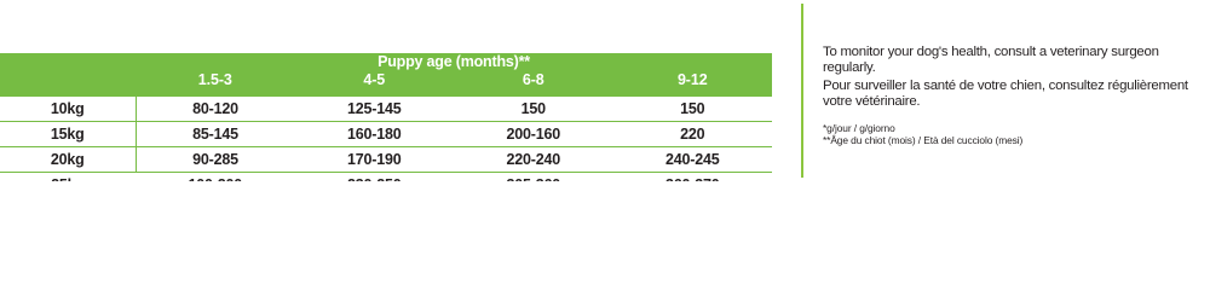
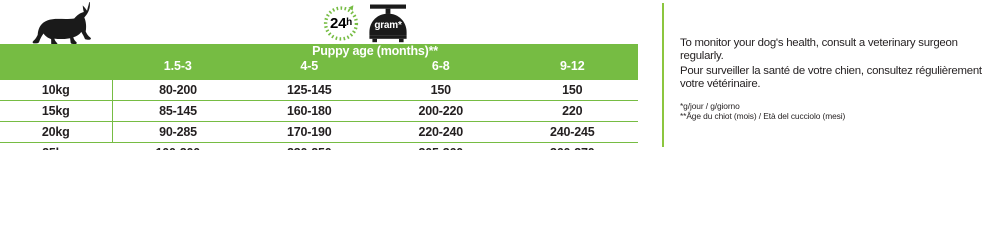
+ 24
+ h
+ gram*
  	Puppy age (months)**
  	1.5-3	4-5	6-8	9-12
- 10kg	80-120	125-145	150	150
+ 10kg	80-200	125-145	150	150
- 15kg	85-145	160-180	200-160	220
+ 15kg	85-145	160-180	200-220	220
  20kg	90-285	170-190	220-240	240-245
  To monitor your dog's health, consult a veterinary surgeon regularly.
  Pour surveiller la santé de votre chien, consultez régulièrement votre vétérinaire.
  *g/jour / g/giorno
  **Âge du chiot (mois) / Età del cucciolo (mesi)
